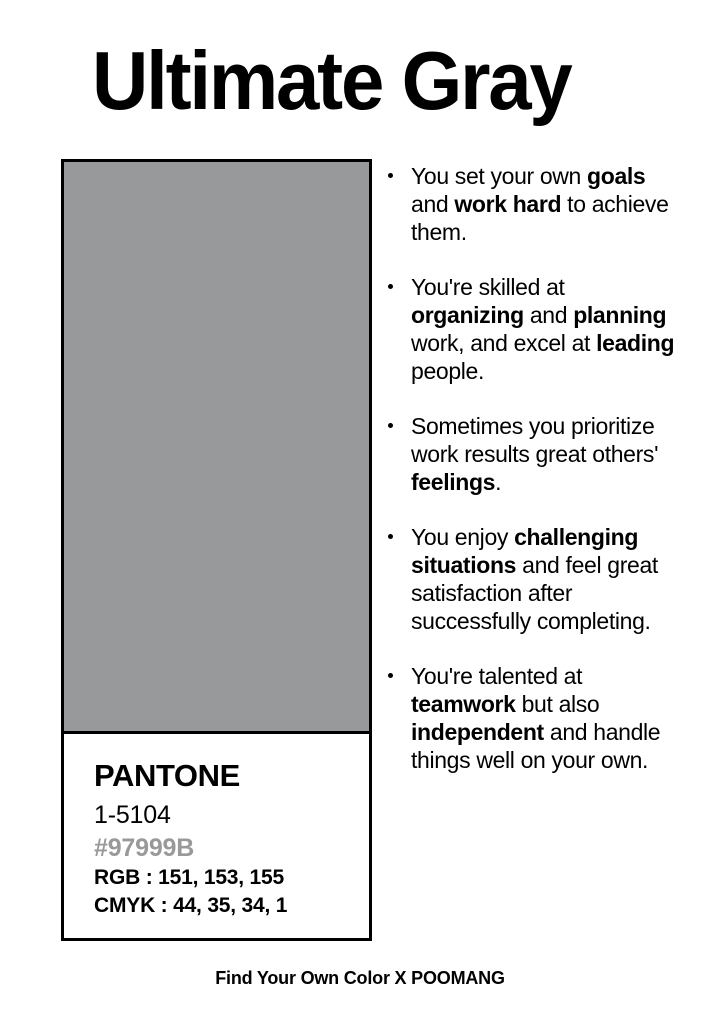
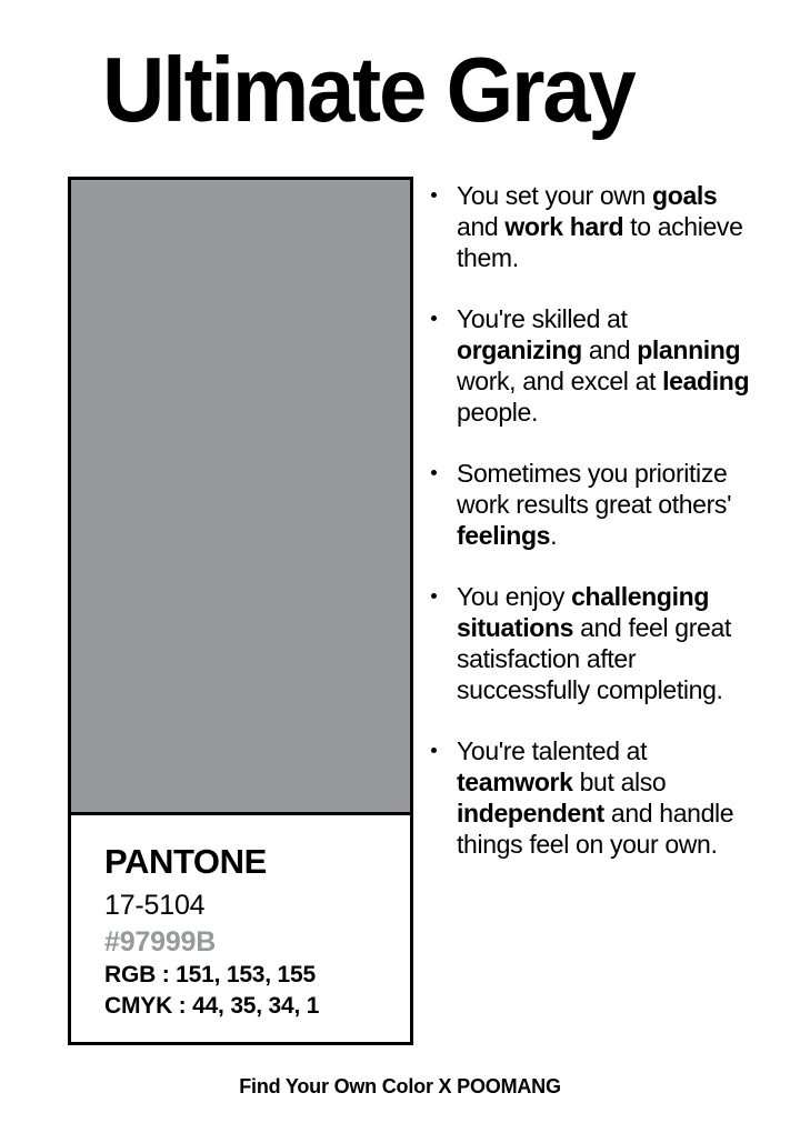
  Ultimate Gray
  PANTONE
- 1-5104
+ 17-5104
  #97999B
  RGB : 151, 153, 155
  CMYK : 44, 35, 34, 1
  You set your own goals and work hard to achieve them.
  You're skilled at organizing and planning work, and excel at leading people.
  Sometimes you prioritize work results great others' feelings.
  You enjoy challenging situations and feel great satisfaction after successfully completing.
- You're talented at teamwork but also independent and handle things well on your own.
+ You're talented at teamwork but also independent and handle things feel on your own.
  Find Your Own Color X POOMANG
